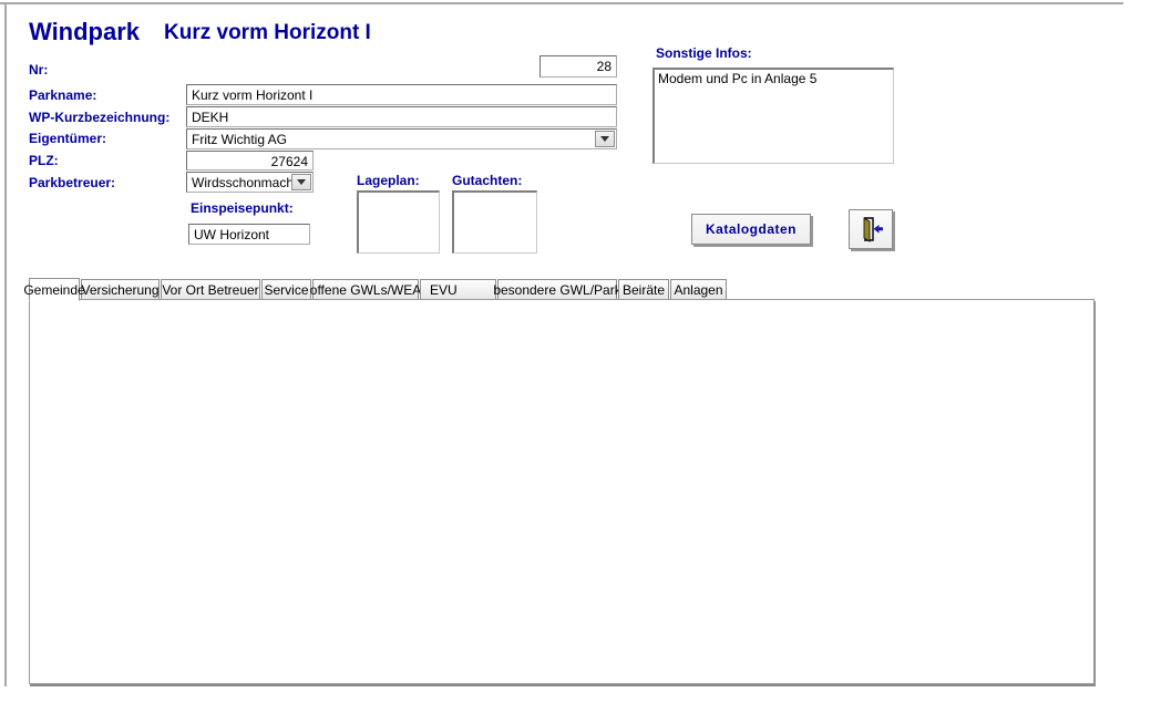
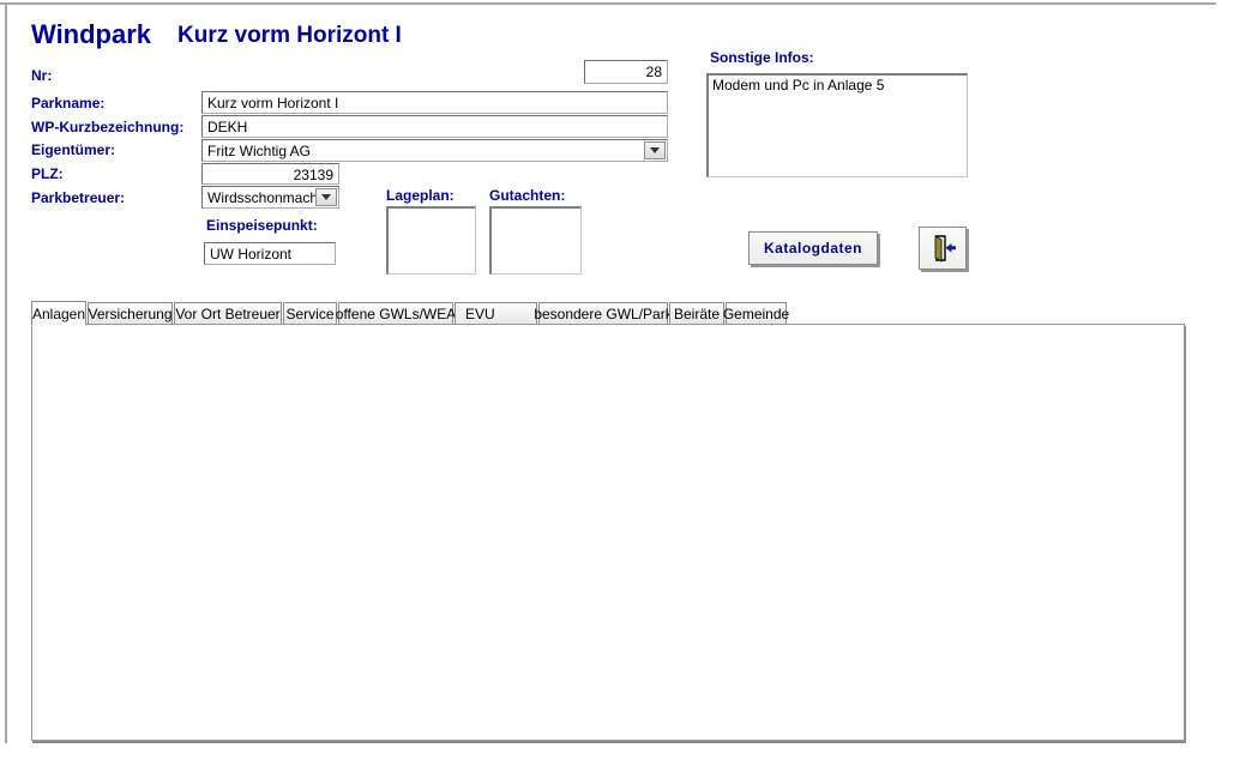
  Windpark
  Kurz vorm Horizont I
  Nr:
  Parkname:
  WP-Kurzbezeichnung:
  Eigentümer:
  PLZ:
  Parkbetreuer:
  Einspeisepunkt:
  Lageplan:
  Gutachten:
  Sonstige Infos:
  28
  Kurz vorm Horizont I
  DEKH
  Fritz Wichtig AG
- 27624
+ 23139
  Wirdsschonmach
  UW Horizont
  Modem und Pc in Anlage 5
  Katalogdaten
- Gemeinde
+ Anlagen
  Versicherung
  Vor Ort Betreuer
  Service
  offene GWLs/WEA
  EVU
  besondere GWL/Par
  Beiräte
- Anlagen
+ Gemeinde
